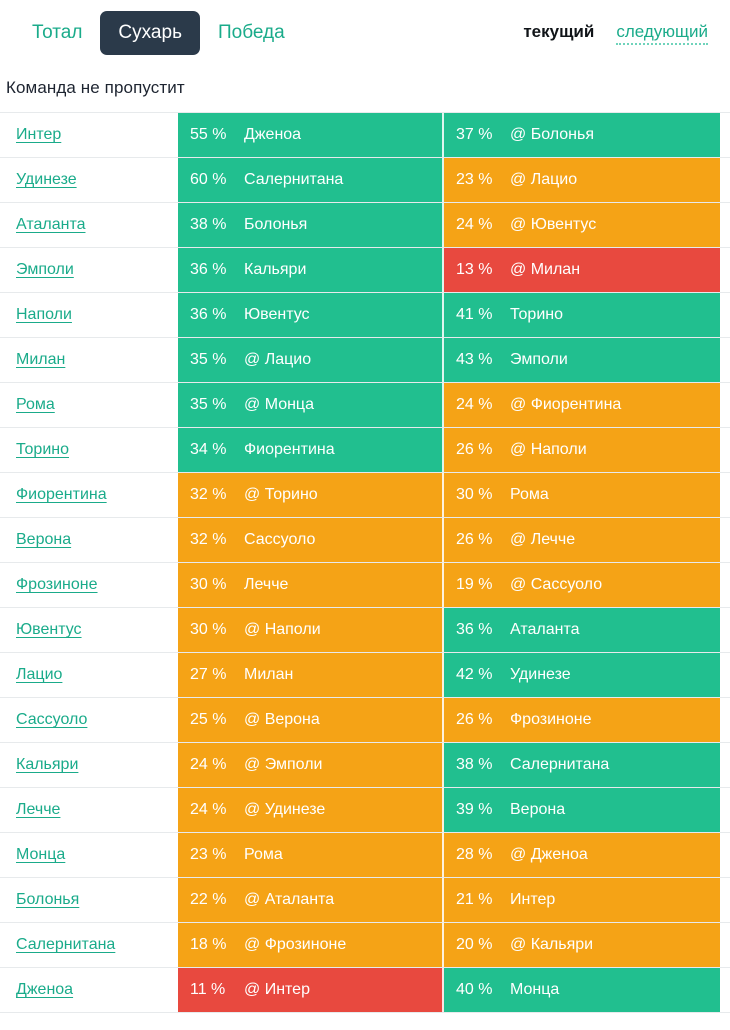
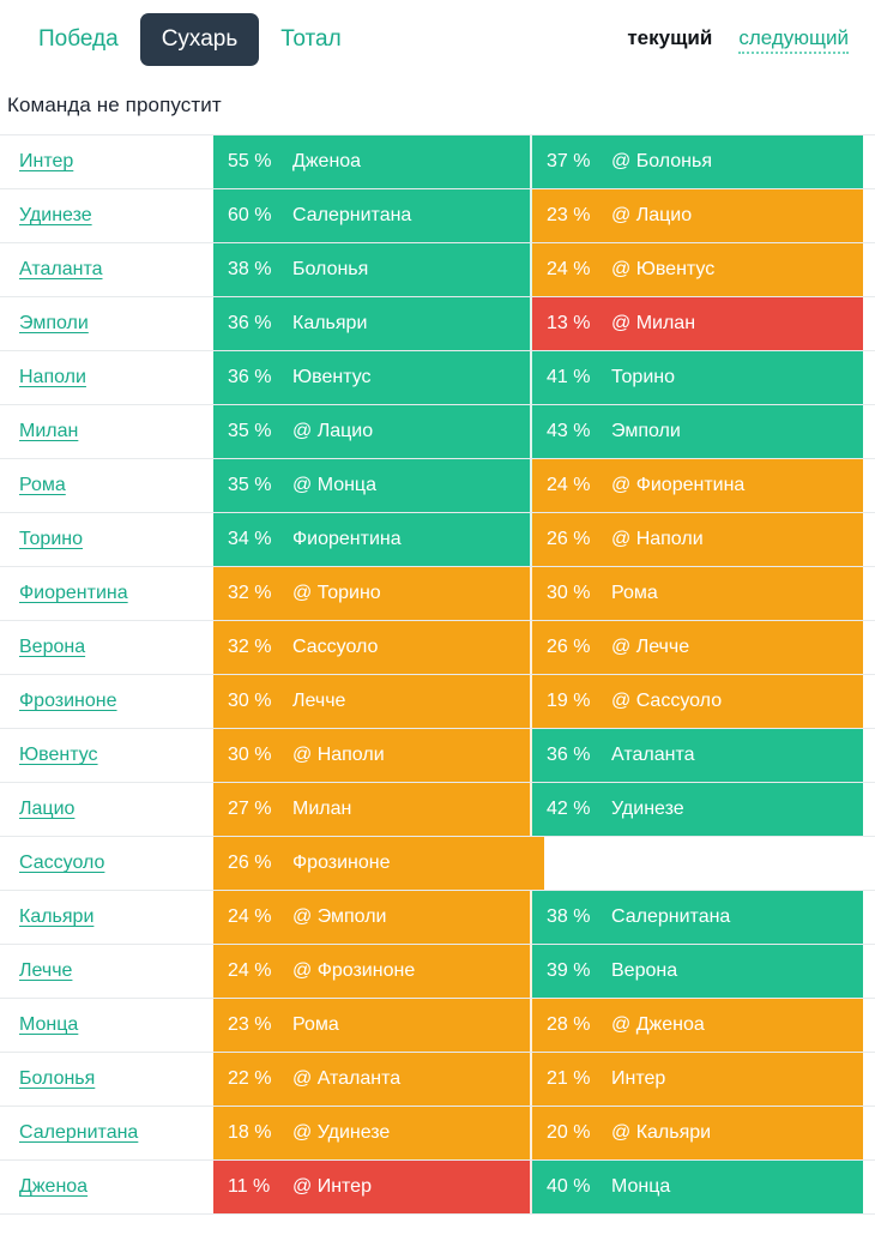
- Тотал
+ Победа
  Сухарь
- Победа
+ Тотал
  текущий
  следующий
  Команда не пропустит
  Интер
  55 %
  Дженоа
  37 %
  @ Болонья
  Удинезе
  60 %
  Салернитана
  23 %
  @ Лацио
  Аталанта
  38 %
  Болонья
  24 %
  @ Ювентус
  Эмполи
  36 %
  Кальяри
  13 %
  @ Милан
  Наполи
  36 %
  Ювентус
  41 %
  Торино
  Милан
  35 %
  @ Лацио
  43 %
  Эмполи
  Рома
  35 %
  @ Монца
  24 %
  @ Фиорентина
  Торино
  34 %
  Фиорентина
  26 %
  @ Наполи
  Фиорентина
  32 %
  @ Торино
  30 %
  Рома
  Верона
  32 %
  Сассуоло
  26 %
  @ Лечче
  Фрозиноне
  30 %
  Лечче
  19 %
  @ Сассуоло
  Ювентус
  30 %
  @ Наполи
  36 %
  Аталанта
  Лацио
  27 %
  Милан
  42 %
  Удинезе
  Сассуоло
- 25 %
- @ Верона
  26 %
  Фрозиноне
  Кальяри
  24 %
  @ Эмполи
  38 %
  Салернитана
  Лечче
  24 %
- @ Удинезе
+ @ Фрозиноне
  39 %
  Верона
  Монца
  23 %
  Рома
  28 %
  @ Дженоа
  Болонья
  22 %
  @ Аталанта
  21 %
  Интер
  Салернитана
  18 %
- @ Фрозиноне
+ @ Удинезе
  20 %
  @ Кальяри
  Дженоа
  11 %
  @ Интер
  40 %
  Монца
